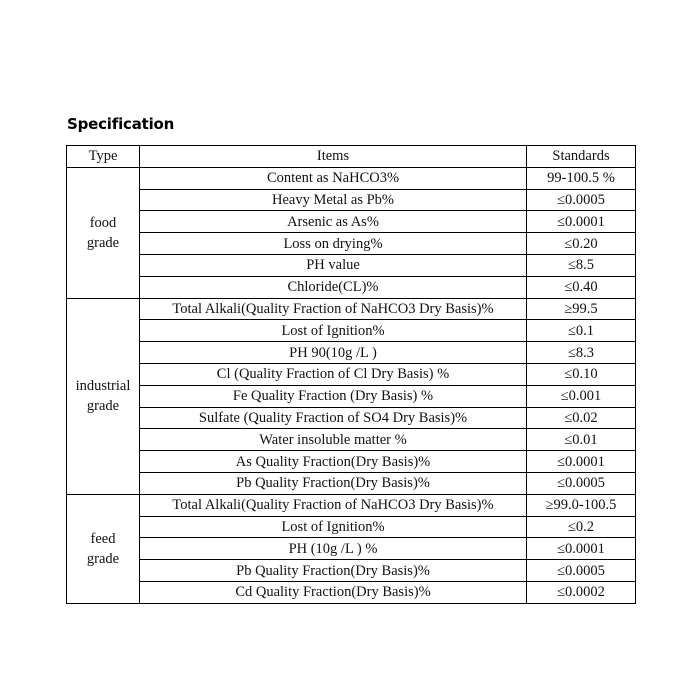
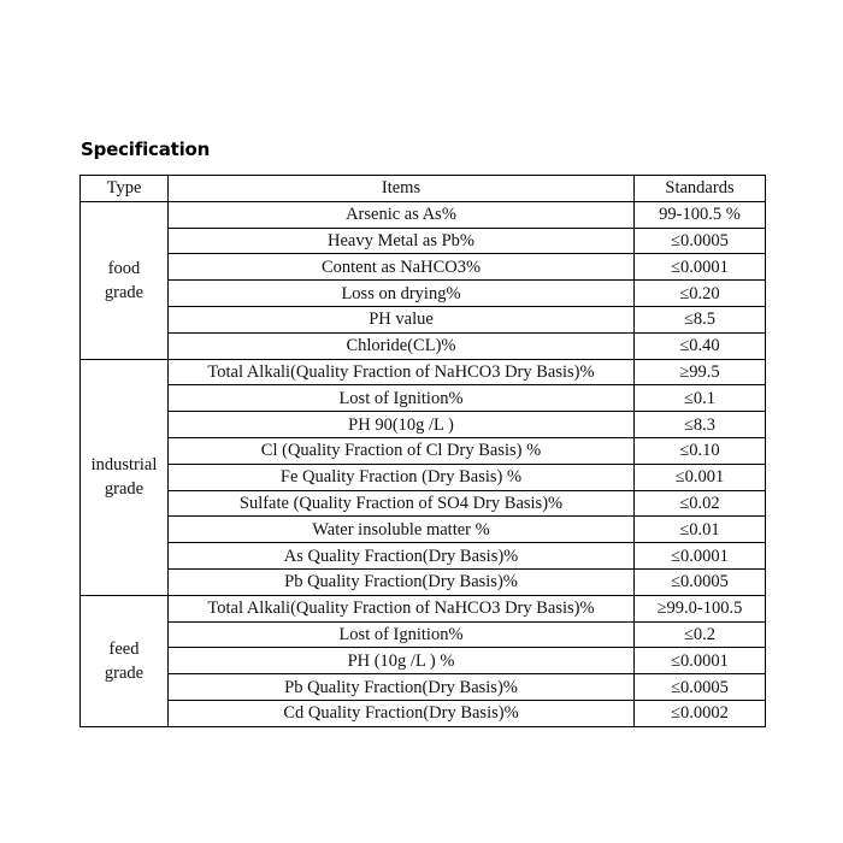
  Specification
  Type	Items	Standards
- food grade	Content as NaHCO3%	99-100.5 %
+ food grade	Arsenic as As%	99-100.5 %
  Heavy Metal as Pb%	≤0.0005
- Arsenic as As%	≤0.0001
+ Content as NaHCO3%	≤0.0001
  Loss on drying%	≤0.20
  PH value	≤8.5
  Chloride(CL)%	≤0.40
  industrial grade	Total Alkali(Quality Fraction of NaHCO3 Dry Basis)%	≥99.5
  Lost of Ignition%	≤0.1
  PH 90(10g /L )	≤8.3
  Cl (Quality Fraction of Cl Dry Basis) %	≤0.10
  Fe Quality Fraction (Dry Basis) %	≤0.001
  Sulfate (Quality Fraction of SO4 Dry Basis)%	≤0.02
  Water insoluble matter %	≤0.01
  As Quality Fraction(Dry Basis)%	≤0.0001
  Pb Quality Fraction(Dry Basis)%	≤0.0005
  feed grade	Total Alkali(Quality Fraction of NaHCO3 Dry Basis)%	≥99.0-100.5
  Lost of Ignition%	≤0.2
  PH (10g /L ) %	≤0.0001
  Pb Quality Fraction(Dry Basis)%	≤0.0005
  Cd Quality Fraction(Dry Basis)%	≤0.0002
